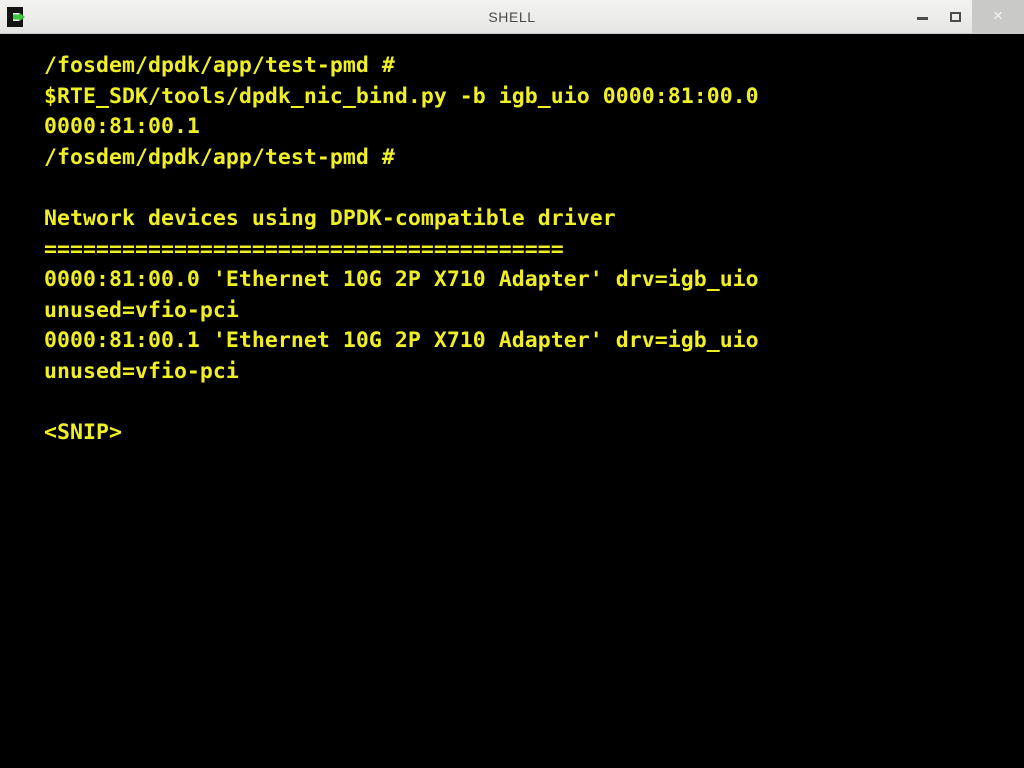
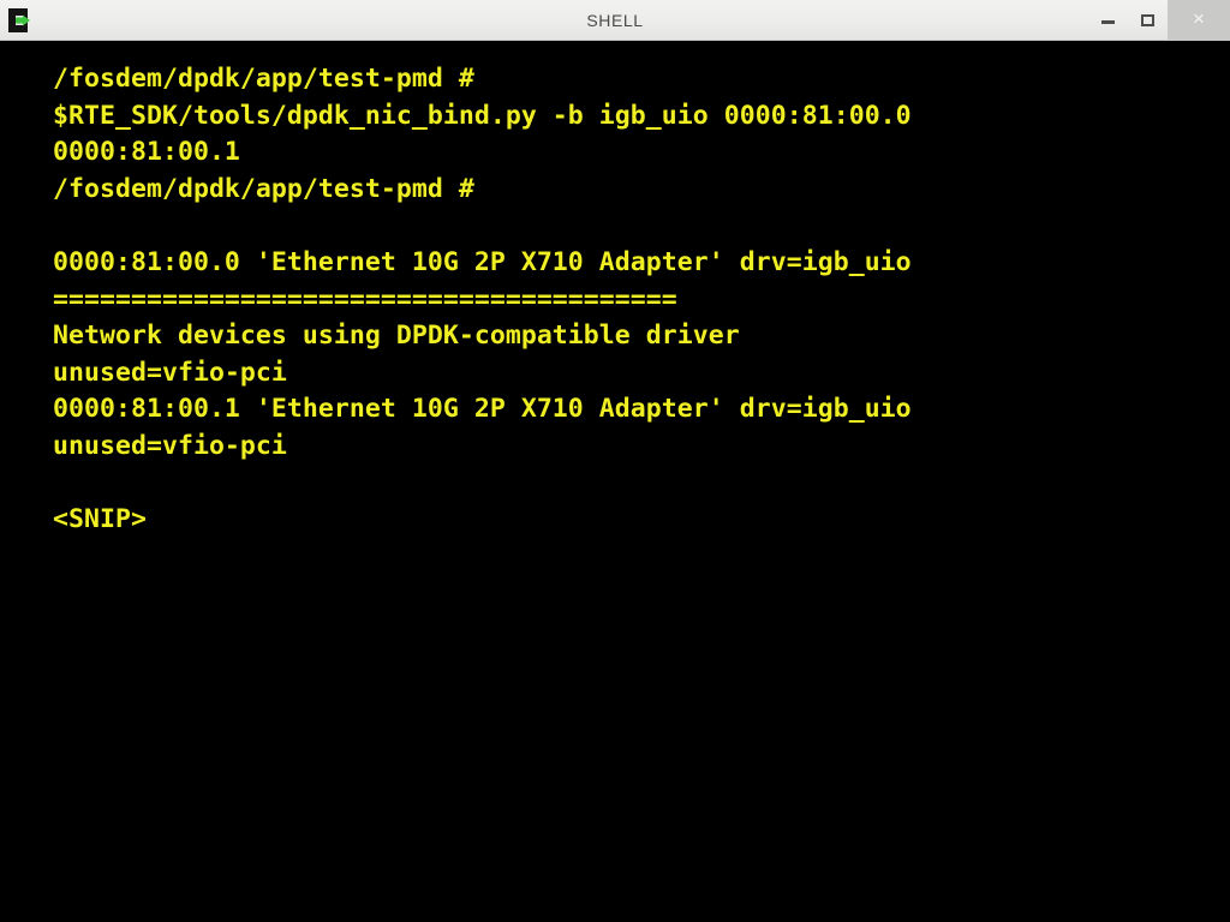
  SHELL
  ×
  /fosdem/dpdk/app/test-pmd #
  $RTE_SDK/tools/dpdk_nic_bind.py -b igb_uio 0000:81:00.0
  0000:81:00.1
  /fosdem/dpdk/app/test-pmd #
- Network devices using DPDK-compatible driver
+ 0000:81:00.0 'Ethernet 10G 2P X710 Adapter' drv=igb_uio
  ========================================
- 0000:81:00.0 'Ethernet 10G 2P X710 Adapter' drv=igb_uio
+ Network devices using DPDK-compatible driver
  unused=vfio-pci
  0000:81:00.1 'Ethernet 10G 2P X710 Adapter' drv=igb_uio
  unused=vfio-pci
  <SNIP>
